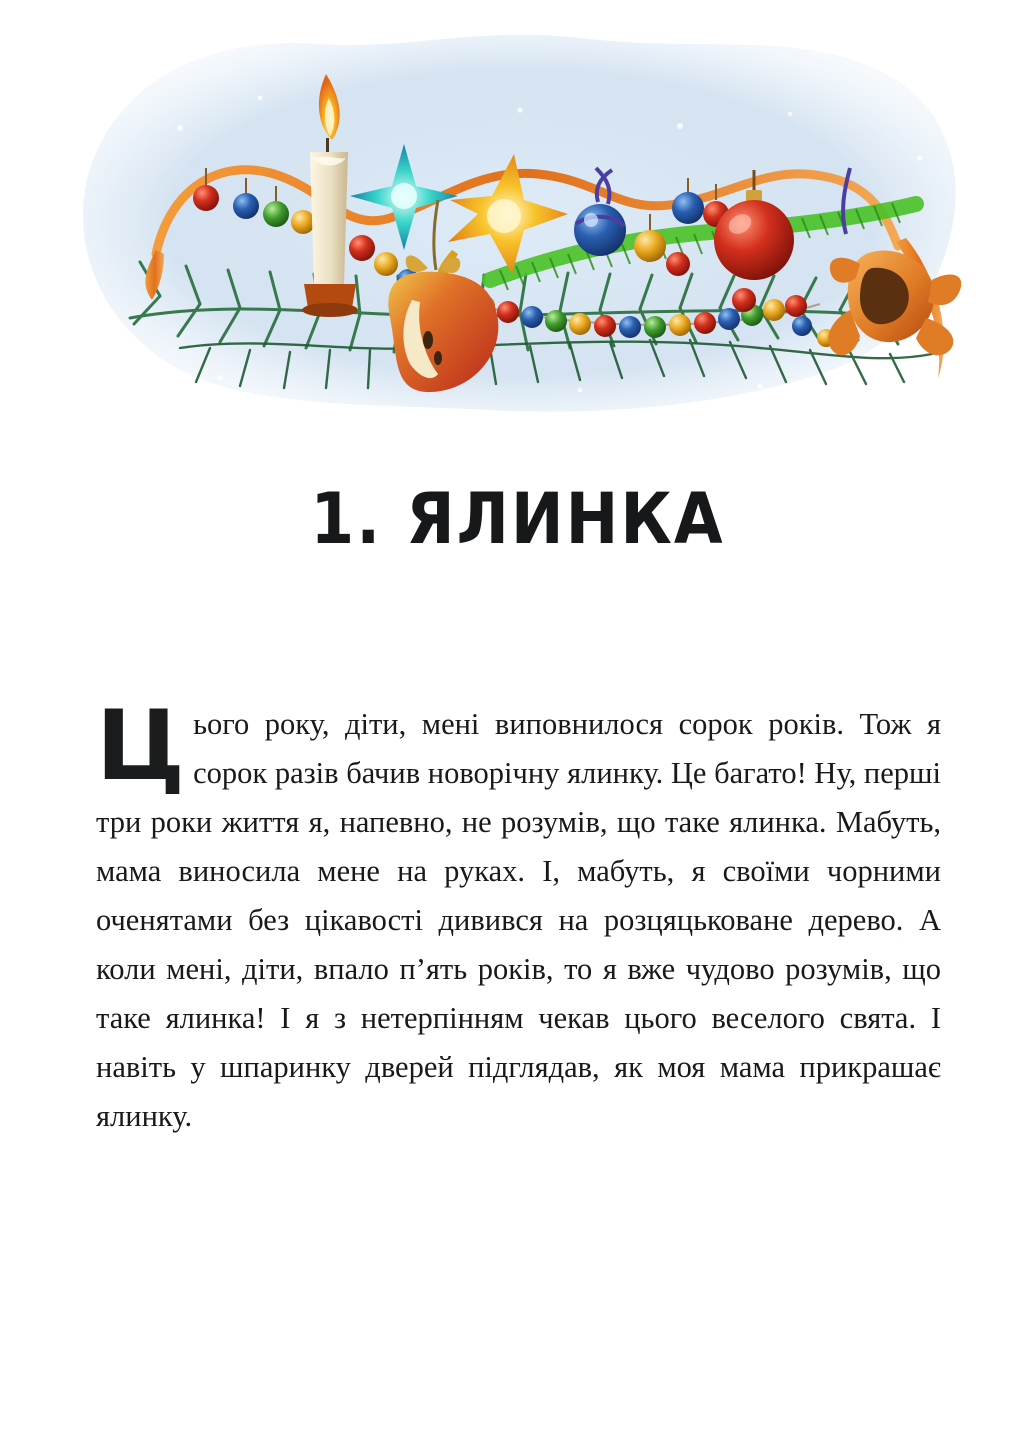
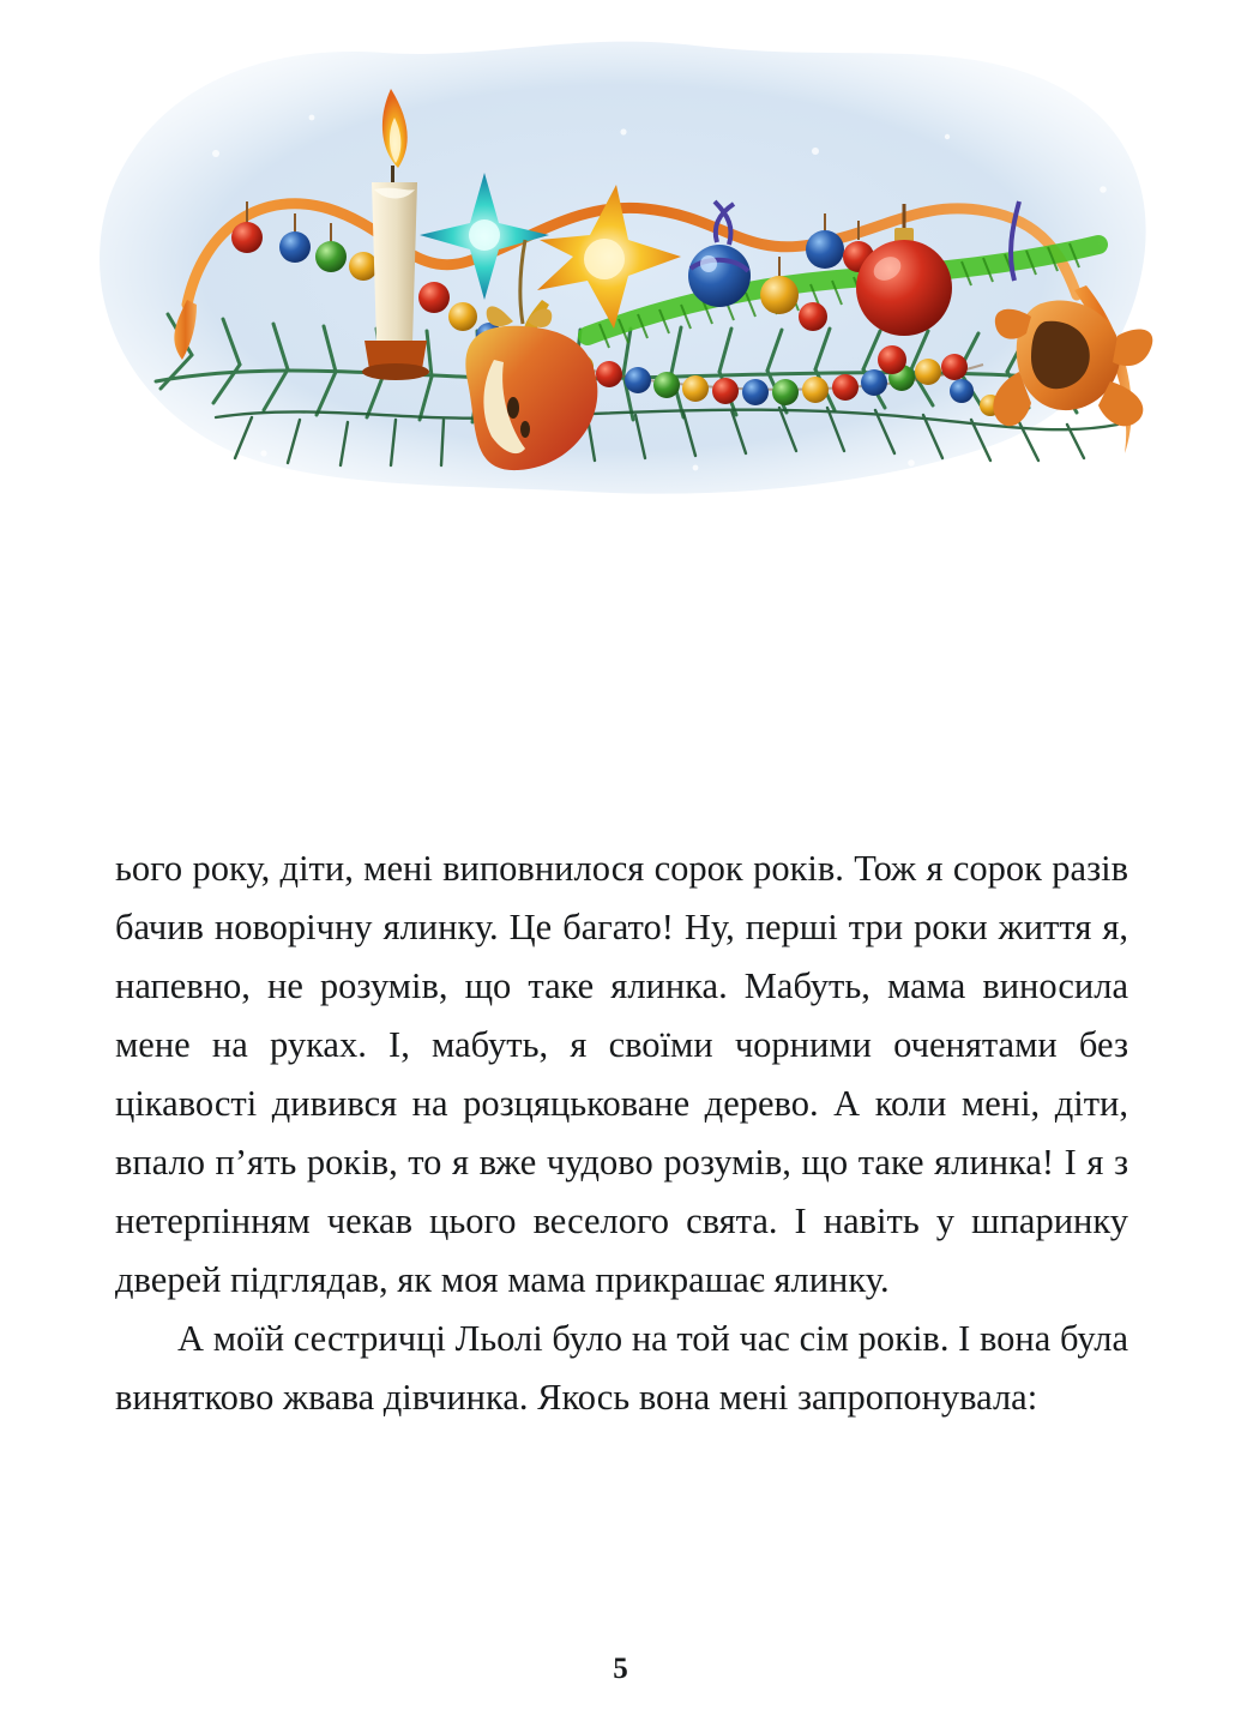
- 1. ЯЛИНКА
- Ц
  ього року, діти, мені виповнилося сорок років. Тож я сорок разів бачив новорічну ялинку. Це багато! Ну, перші три роки життя я, напевно, не розумів, що таке ялинка. Мабуть, мама виносила мене на руках. І, мабуть, я своїми чорними оченятами без цікавості дивився на розцяцьковане дерево. А коли мені, діти, впало п’ять років, то я вже чудово розумів, що таке ялинка! І я з нетерпінням чекав цього веселого свята. І навіть у шпаринку дверей підглядав, як моя мама прикрашає ялинку.
+ А моїй сестричці Льолі було на той час сім років. І вона була винятково жвава дівчинка. Якось вона мені запропонувала:
+ 5
